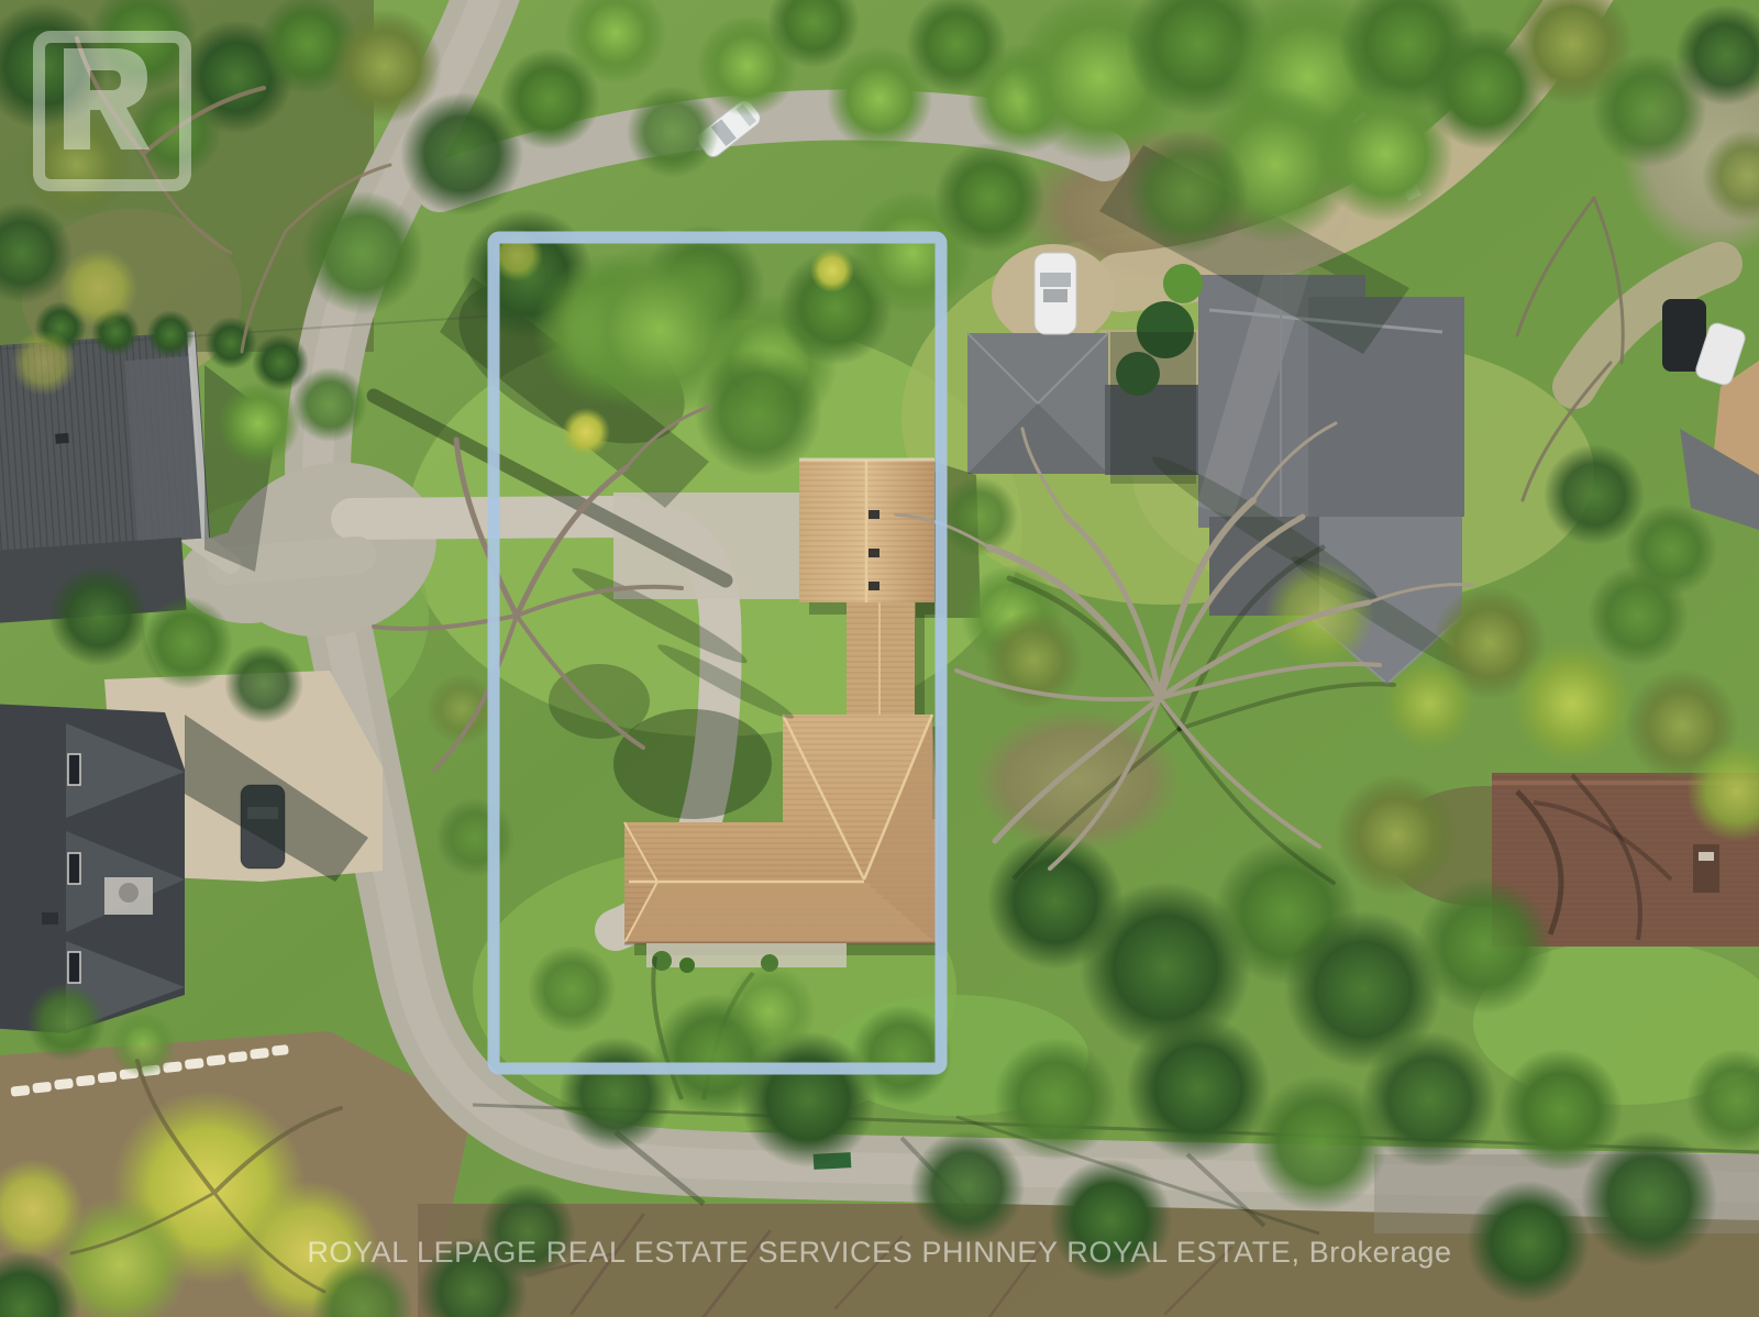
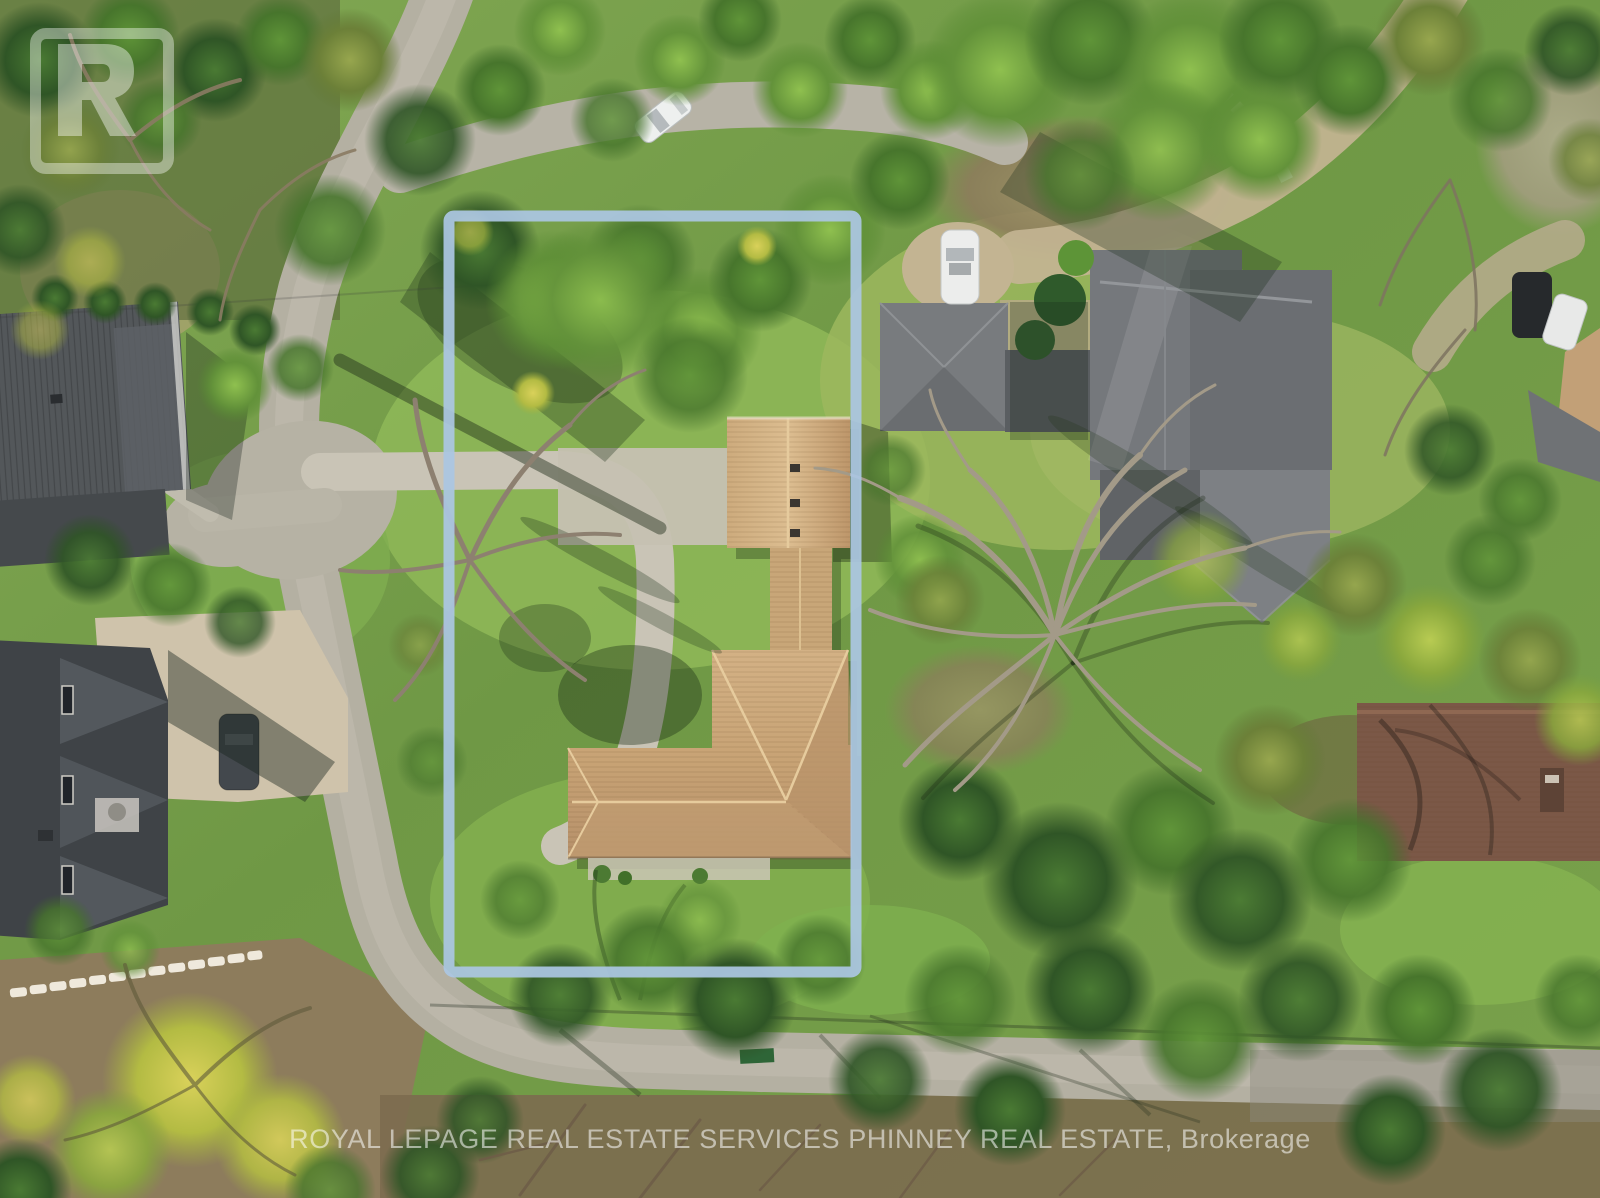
- ROYAL LEPAGE REAL ESTATE SERVICES PHINNEY ROYAL ESTATE, Brokerage
+ ROYAL LEPAGE REAL ESTATE SERVICES PHINNEY REAL ESTATE, Brokerage
